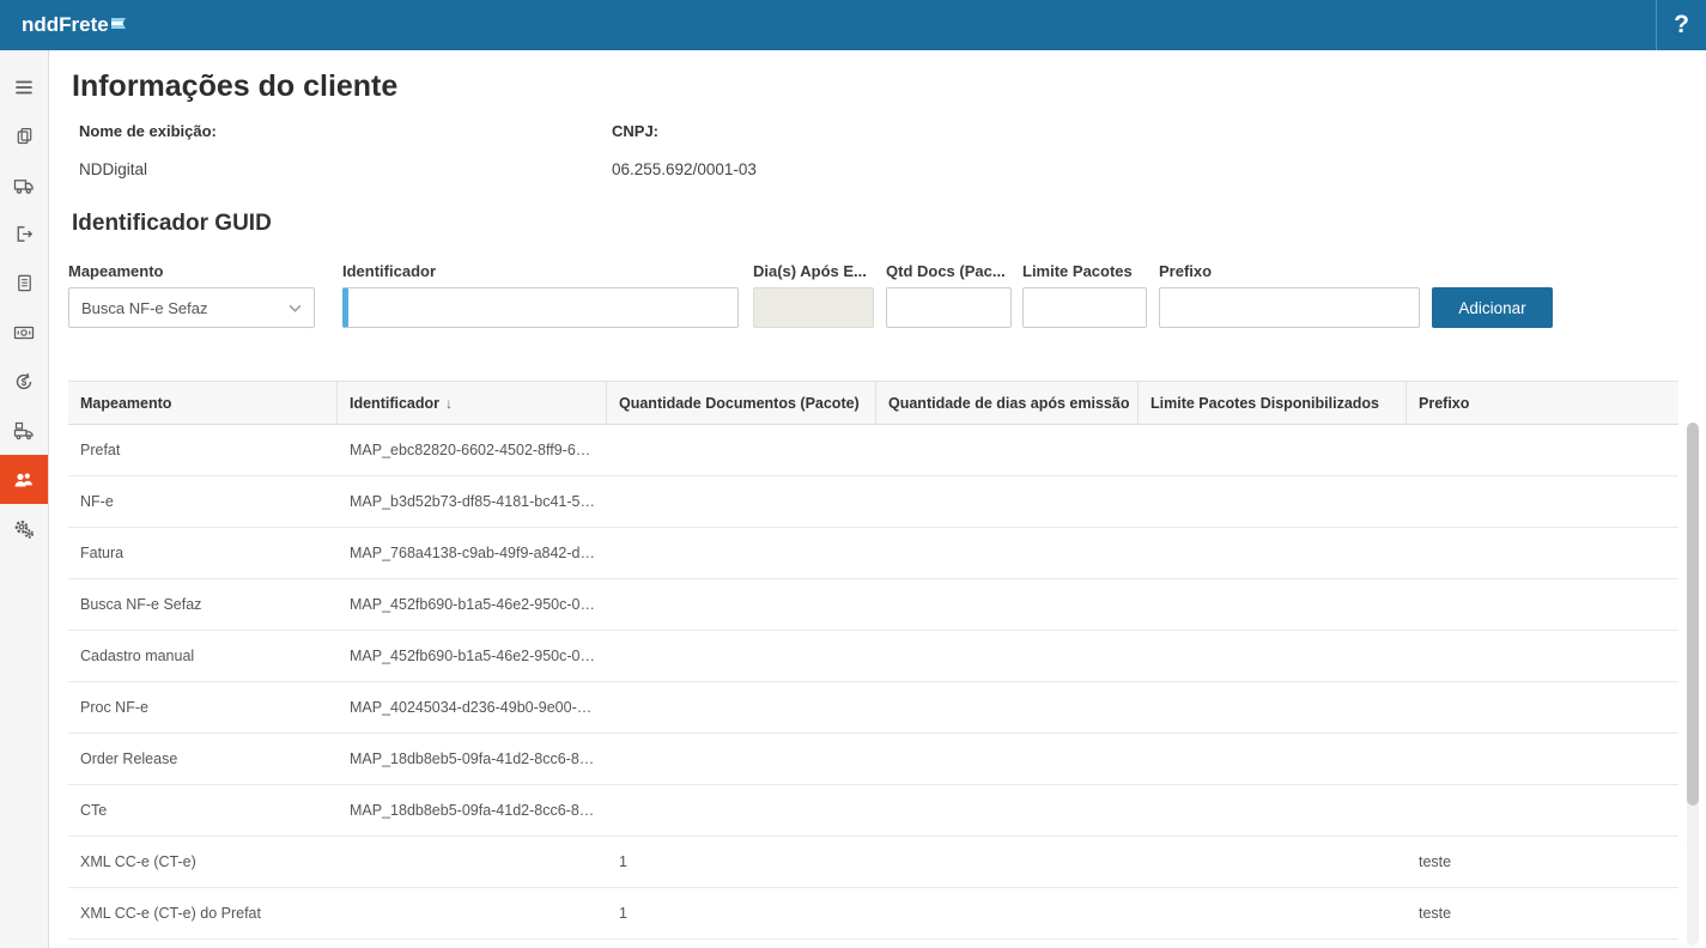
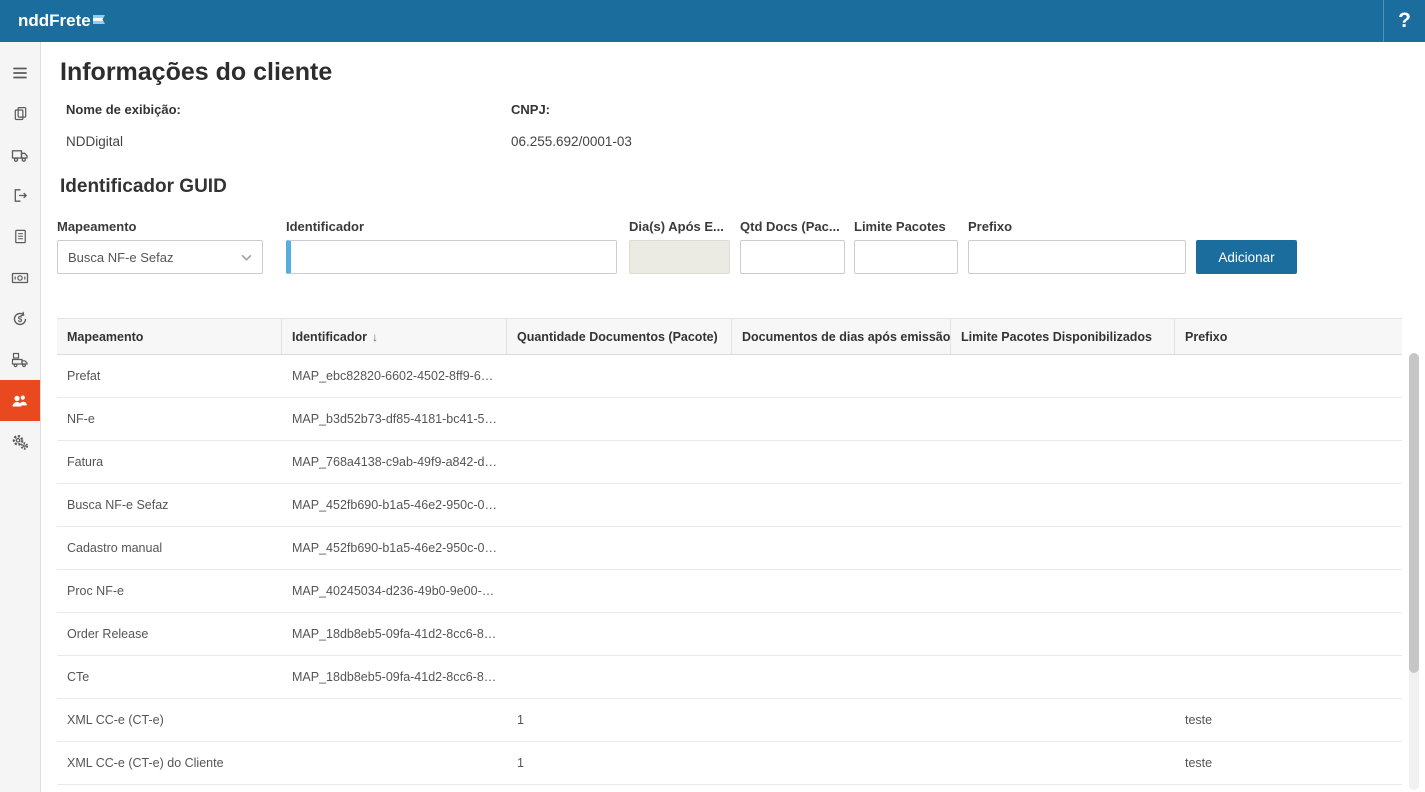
  nddFrete
  ?
  $
  Informações do cliente
  Nome de exibição:
  NDDigital
  CNPJ:
  06.255.692/0001-03
  Identificador GUID
  Mapeamento
  Identificador
  Dia(s) Após E...
  Qtd Docs (Pac...
  Limite Pacotes
  Prefixo
  Busca NF-e Sefaz
  Adicionar
  Mapeamento
  Identificador
  ↓
  Quantidade Documentos (Pacote)
- Quantidade de dias após emissão
+ Documentos de dias após emissão
  Limite Pacotes Disponibilizados
  Prefixo
  Prefat
  MAP_ebc82820-6602-4502-8ff9-6b2da
  NF-e
  MAP_b3d52b73-df85-4181-bc41-5527
  Fatura
  MAP_768a4138-c9ab-49f9-a842-db40
  Busca NF-e Sefaz
  MAP_452fb690-b1a5-46e2-950c-02b2
  Cadastro manual
  MAP_452fb690-b1a5-46e2-950c-02b2
  Proc NF-e
  MAP_40245034-d236-49b0-9e00-46e9
  Order Release
  MAP_18db8eb5-09fa-41d2-8cc6-83db.
  CTe
  MAP_18db8eb5-09fa-41d2-8cc6-83db.
  XML CC-e (CT-e)
  1
  teste
- XML CC-e (CT-e) do Prefat
+ XML CC-e (CT-e) do Cliente
  1
  teste
